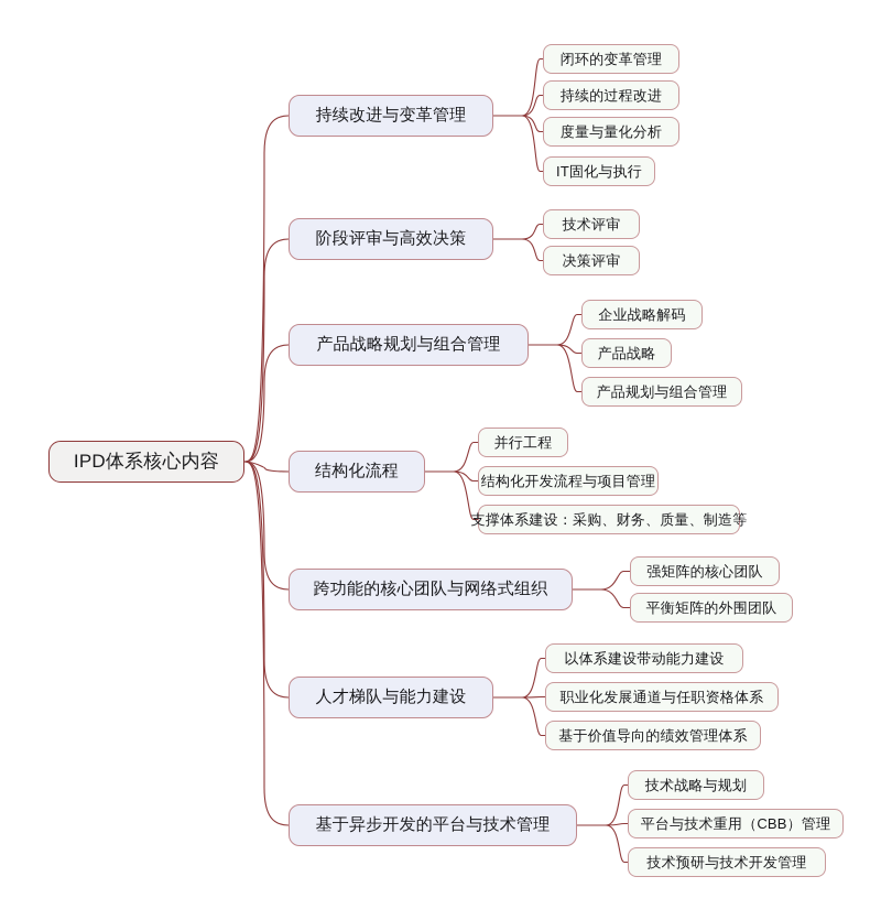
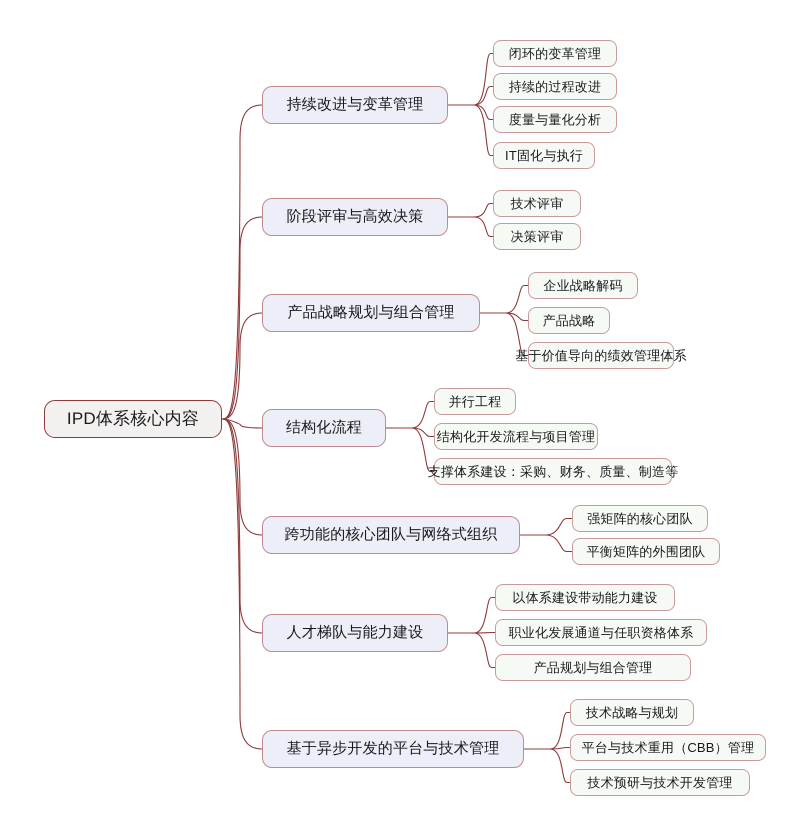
  IPD体系核心内容
  持续改进与变革管理
  闭环的变革管理
  持续的过程改进
  度量与量化分析
  IT固化与执行
  阶段评审与高效决策
  技术评审
  决策评审
  产品战略规划与组合管理
  企业战略解码
  产品战略
- 产品规划与组合管理
+ 基于价值导向的绩效管理体系
  结构化流程
  并行工程
  结构化开发流程与项目管理
  支撑体系建设：采购、财务、质量、制造等
  跨功能的核心团队与网络式组织
  强矩阵的核心团队
  平衡矩阵的外围团队
  人才梯队与能力建设
  以体系建设带动能力建设
  职业化发展通道与任职资格体系
- 基于价值导向的绩效管理体系
+ 产品规划与组合管理
  基于异步开发的平台与技术管理
  技术战略与规划
  平台与技术重用（CBB）管理
  技术预研与技术开发管理
